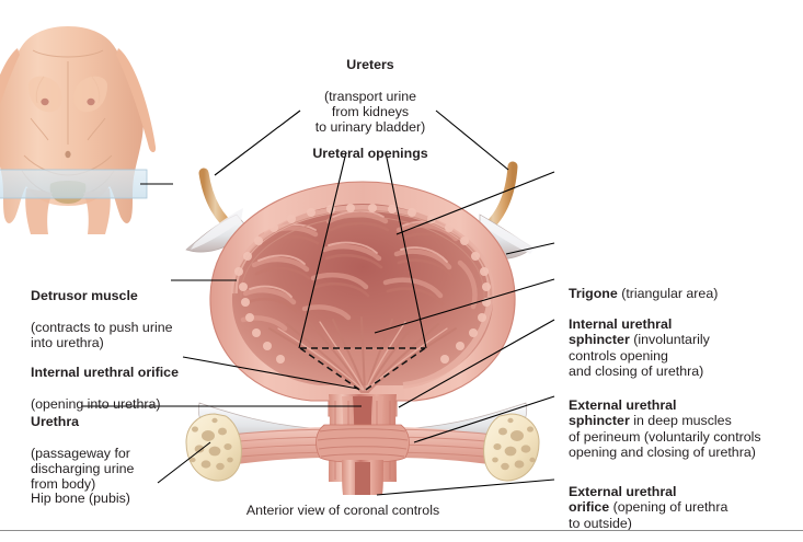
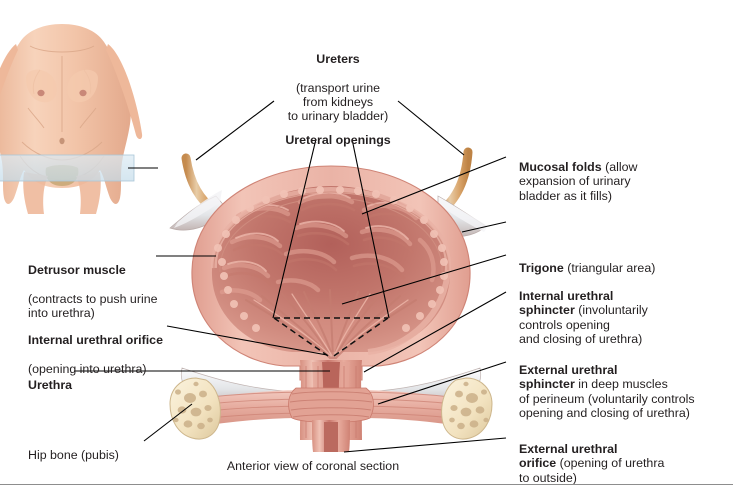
  Ureters
  (transport urine
  from kidneys
  to urinary bladder)
  Ureteral openings
+ Mucosal folds (allow
+ expansion of urinary
+ bladder as it fills)
  Trigone (triangular area)
  Internal urethral
  sphincter (involuntarily
  controls opening
  and closing of urethra)
  External urethral
  sphincter in deep muscles
  of perineum (voluntarily controls
  opening and closing of urethra)
  External urethral
  orifice (opening of urethra
  to outside)
  Detrusor muscle
  (contracts to push urine
  into urethra)
  Internal urethral orifice
  (opening into urethra)
  Urethra
- (passageway for
- discharging urine
- from body)
  Hip bone (pubis)
- Anterior view of coronal controls
+ Anterior view of coronal section
